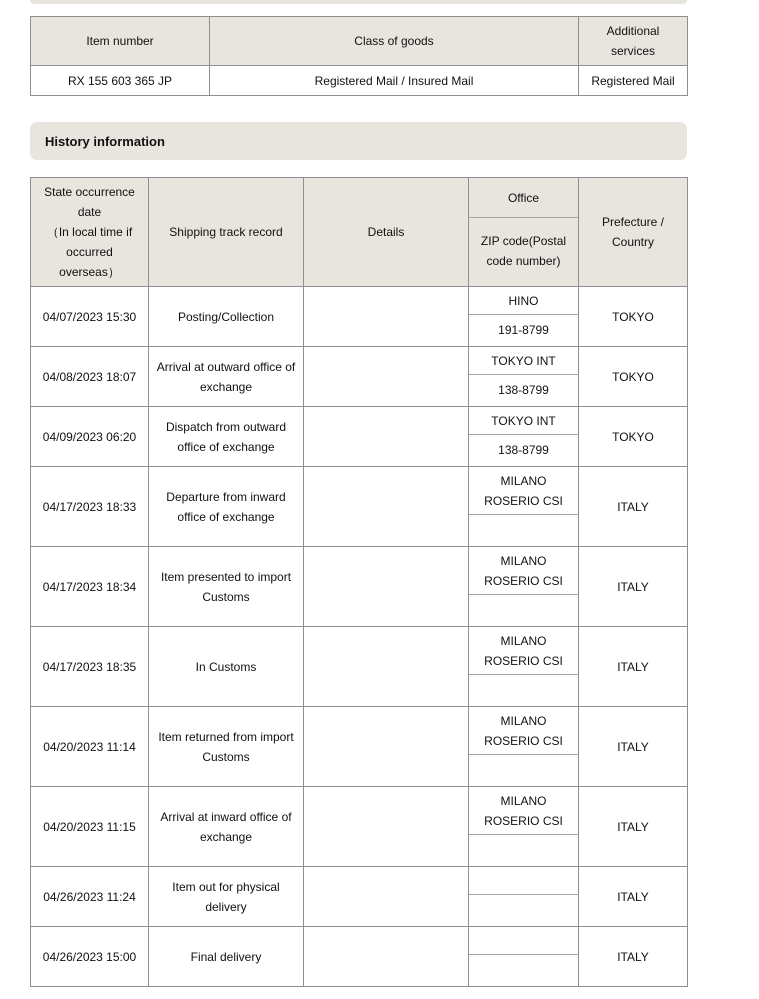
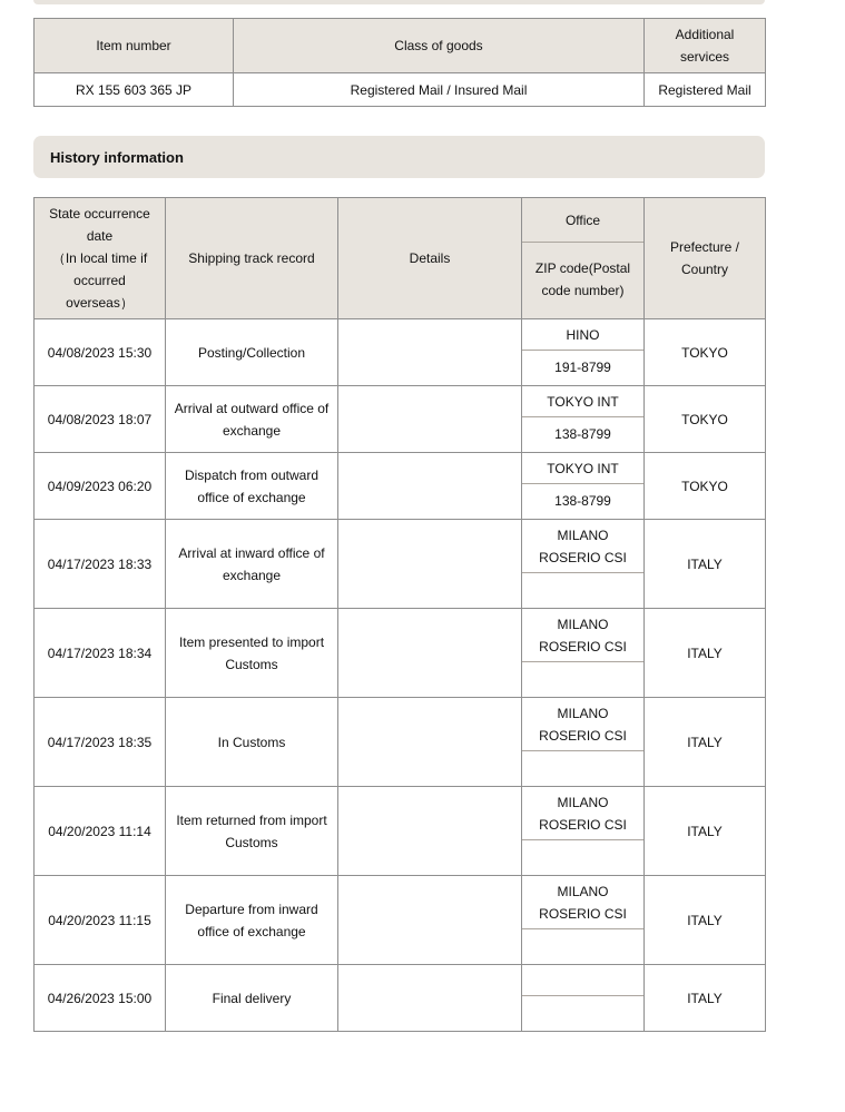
  Item number	Class of goods	Additional services
  RX 155 603 365 JP	Registered Mail / Insured Mail	Registered Mail
  History information
  State occurrence date （In local time if occurred overseas）	Shipping track record	Details	Office ZIP code(Postal code number)	Prefecture / Country
- 04/07/2023 15:30	Posting/Collection		HINO 191-8799	TOKYO
+ 04/08/2023 15:30	Posting/Collection		HINO 191-8799	TOKYO
  04/08/2023 18:07	Arrival at outward office of exchange		TOKYO INT 138-8799	TOKYO
  04/09/2023 06:20	Dispatch from outward office of exchange		TOKYO INT 138-8799	TOKYO
- 04/17/2023 18:33	Departure from inward office of exchange		MILANO ROSERIO CSI	ITALY
+ 04/17/2023 18:33	Arrival at inward office of exchange		MILANO ROSERIO CSI	ITALY
  04/17/2023 18:34	Item presented to import Customs		MILANO ROSERIO CSI	ITALY
  04/17/2023 18:35	In Customs		MILANO ROSERIO CSI	ITALY
  04/20/2023 11:14	Item returned from import Customs		MILANO ROSERIO CSI	ITALY
- 04/20/2023 11:15	Arrival at inward office of exchange		MILANO ROSERIO CSI	ITALY
+ 04/20/2023 11:15	Departure from inward office of exchange		MILANO ROSERIO CSI	ITALY
- 04/26/2023 11:24	Item out for physical delivery			ITALY
  04/26/2023 15:00	Final delivery			ITALY
